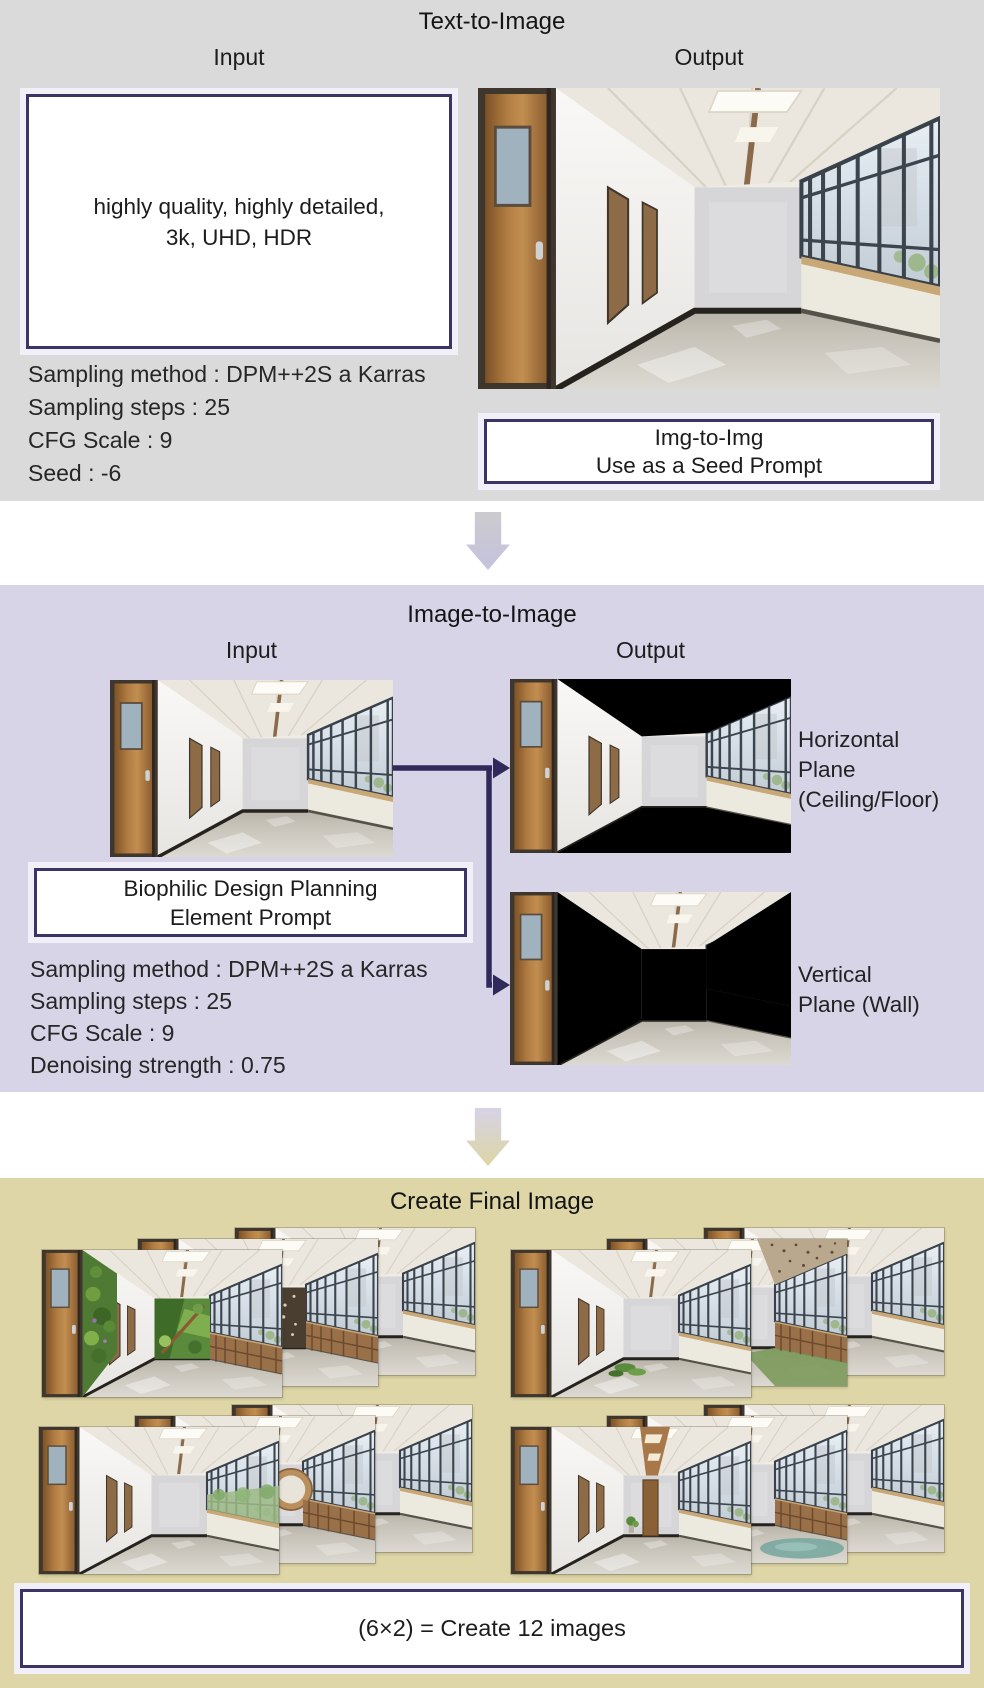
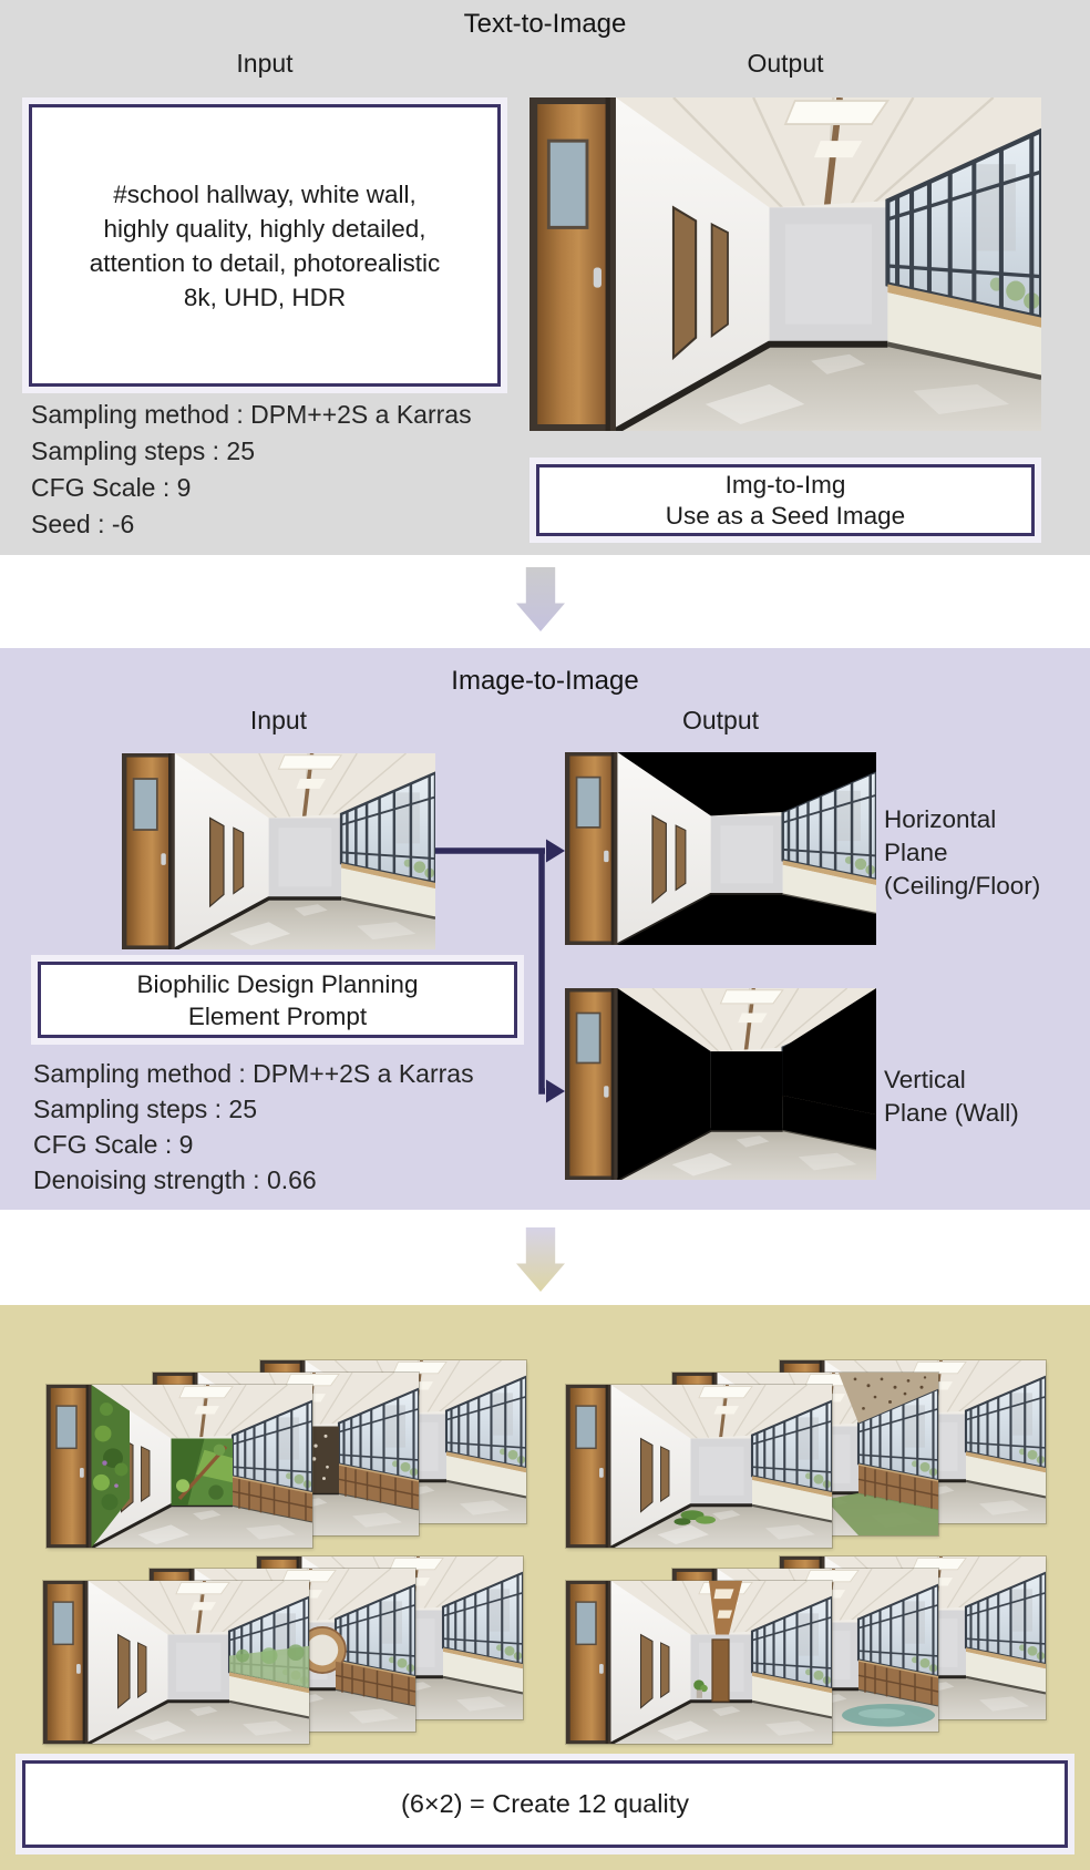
  Text-to-Image
  Input
  Output
+ #school hallway, white wall,
  highly quality, highly detailed,
+ attention to detail, photorealistic
- 3k, UHD, HDR
+ 8k, UHD, HDR
  Sampling method : DPM++2S a Karras
  Sampling steps : 25
  CFG Scale : 9
  Seed : -6
  Img-to-Img
- Use as a Seed Prompt
+ Use as a Seed Image
  Image-to-Image
  Input
  Output
  Horizontal
  Plane
  (Ceiling/Floor)
  Vertical
  Plane (Wall)
  Biophilic Design Planning
  Element Prompt
  Sampling method : DPM++2S a Karras
  Sampling steps : 25
  CFG Scale : 9
- Denoising strength : 0.75
+ Denoising strength : 0.66
- Create Final Image
- (6×2) = Create 12 images
+ (6×2) = Create 12 quality
